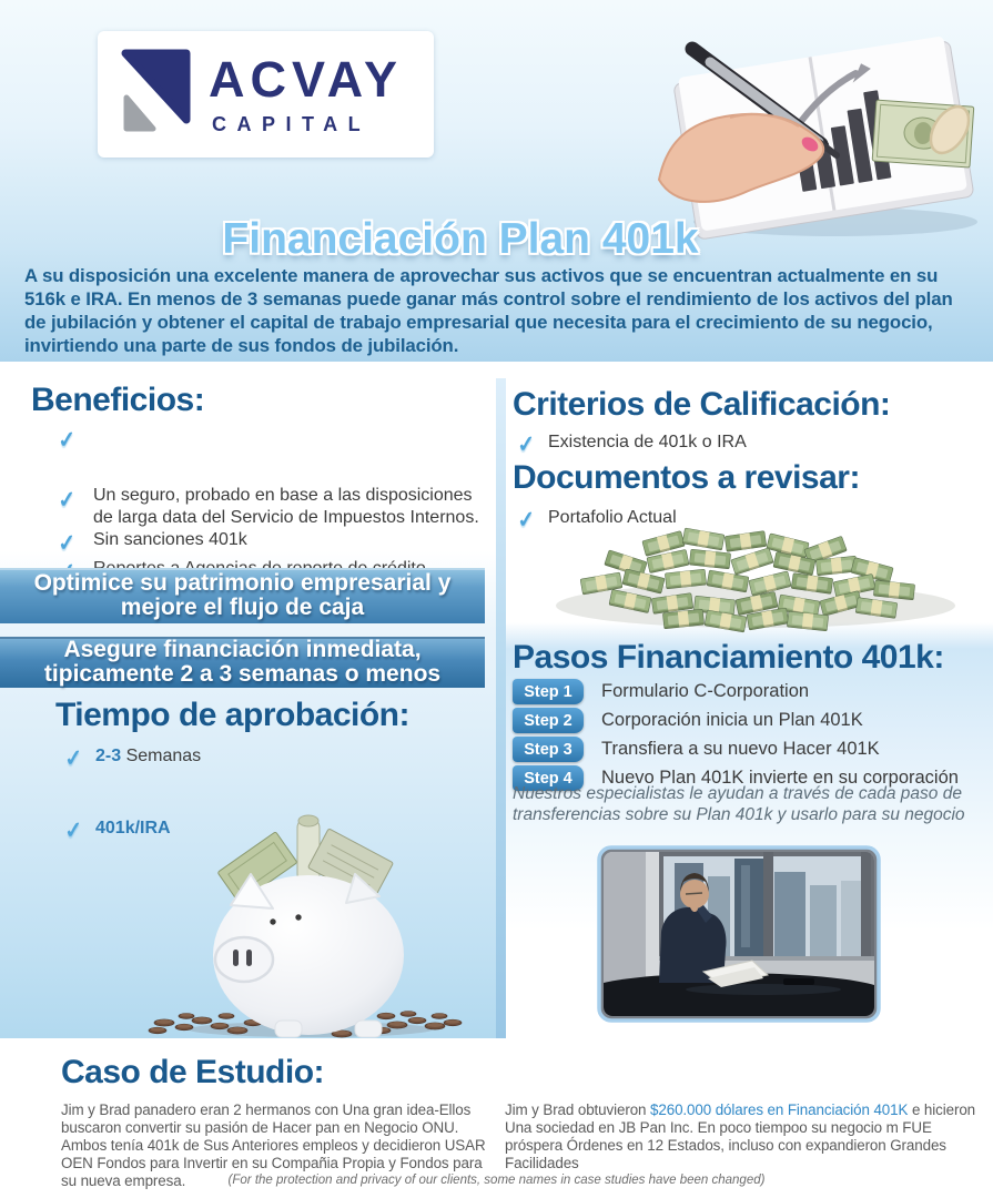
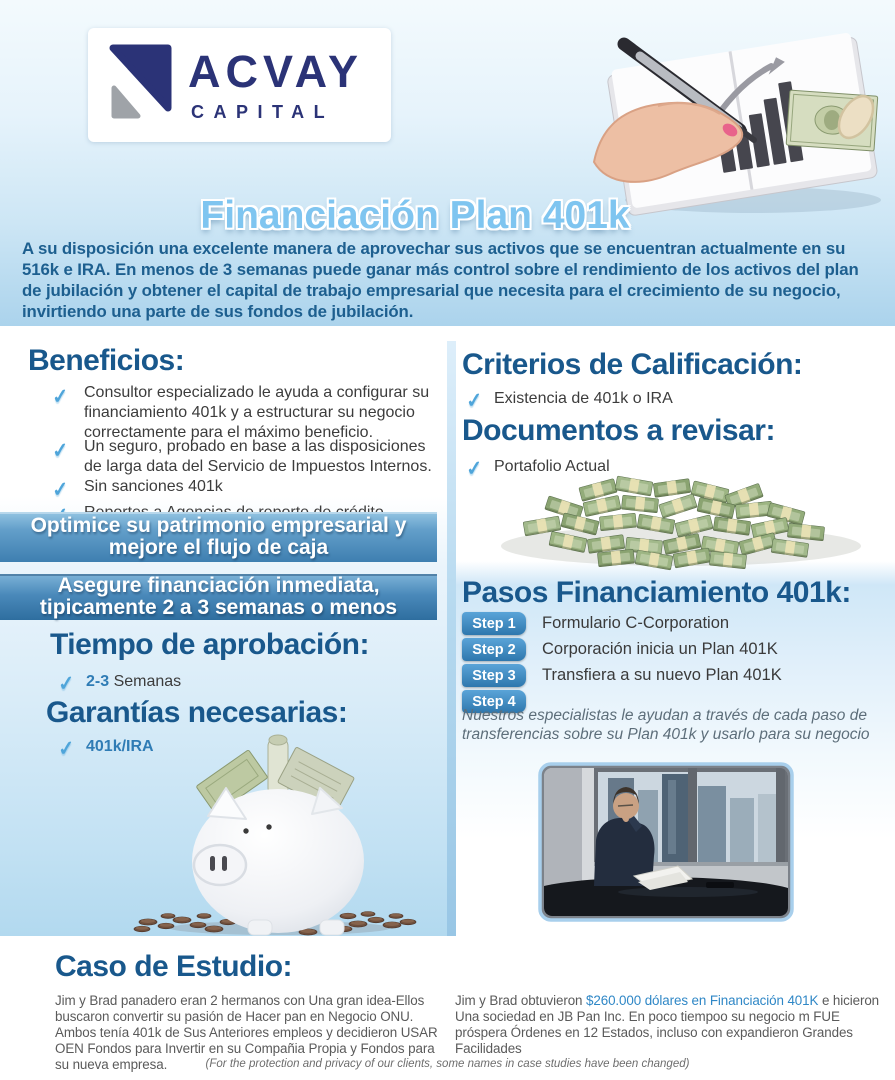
  ACVAY
  CAPITAL
  Financiación Plan 401k
  A su disposición una excelente manera de aprovechar sus activos que se encuentran actualmente en su 516k e IRA. En menos de 3 semanas puede ganar más control sobre el rendimiento de los activos del plan de jubilación y obtener el capital de trabajo empresarial que necesita para el crecimiento de su negocio, invirtiendo una parte de sus fondos de jubilación.
  Beneficios:
+ Consultor especializado le ayuda a configurar su financiamiento 401k y a estructurar su negocio correctamente para el máximo beneficio.
  Un seguro, probado en base a las disposiciones de larga data del Servicio de Impuestos Internos.
  Sin sanciones 401k
  Optimice su patrimonio empresarial y mejore el flujo de caja
  Asegure financiación inmediata, tipicamente 2 a 3 semanas o menos
  Tiempo de aprobación:
  2-3 Semanas
+ Garantías necesarias:
  401k/IRA
  Criterios de Calificación:
  Existencia de 401k o IRA
  Documentos a revisar:
  Portafolio Actual
  Pasos Financiamiento 401k:
  Step 1
  Formulario C-Corporation
  Step 2
  Corporación inicia un Plan 401K
  Step 3
- Transfiera a su nuevo Hacer 401K
+ Transfiera a su nuevo Plan 401K
  Step 4
- Nuevo Plan 401K invierte en su corporación
  Nuestros especialistas le ayudan a través de cada paso de transferencias sobre su Plan 401k y usarlo para su negocio
  Caso de Estudio:
  Jim y Brad panadero eran 2 hermanos con Una gran idea-Ellos buscaron convertir su pasión de Hacer pan en Negocio ONU. Ambos tenía 401k de Sus Anteriores empleos y decidieron USAR OEN Fondos para Invertir en su Compañia Propia y Fondos para su nueva empresa.
  Jim y Brad obtuvieron $260.000 dólares en Financiación 401K e hicieron Una sociedad en JB Pan Inc. En poco tiempoo su negocio m FUE próspera Órdenes en 12 Estados, incluso con expandieron Grandes Facilidades
  (For the protection and privacy of our clients, some names in case studies have been changed)
